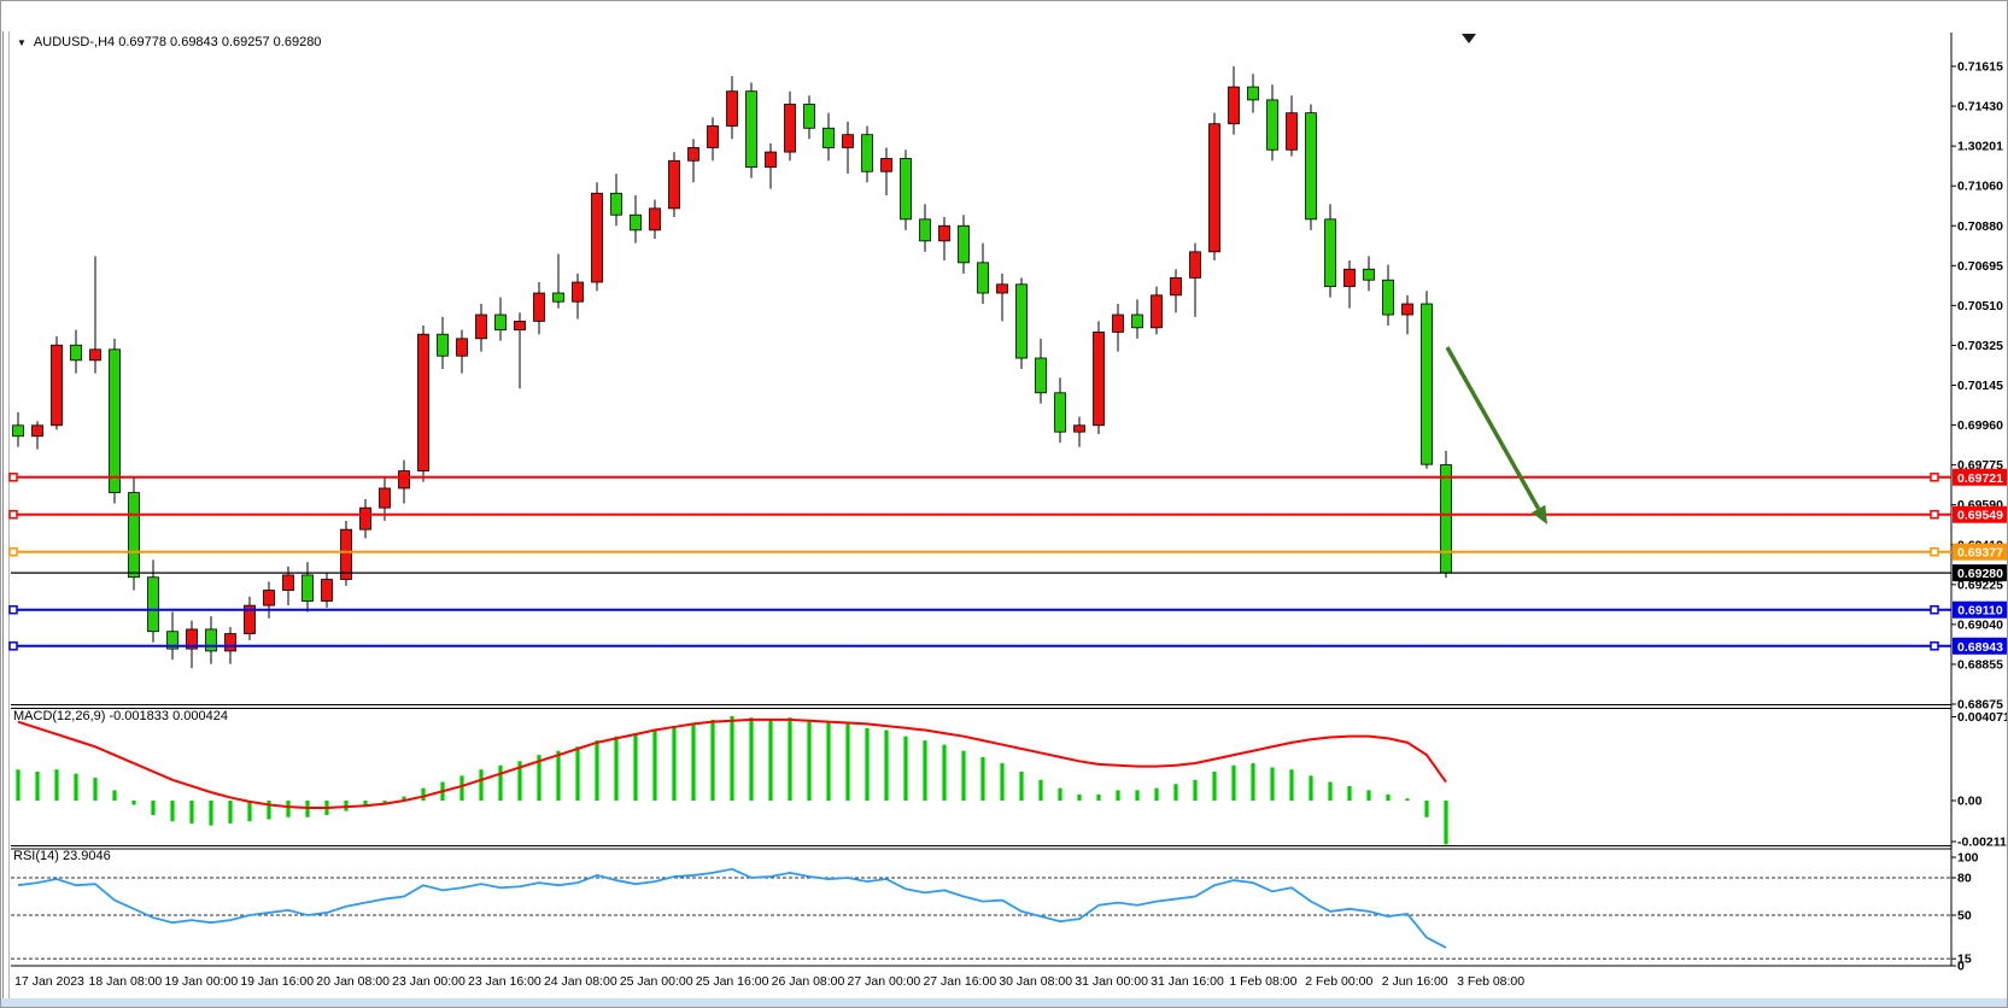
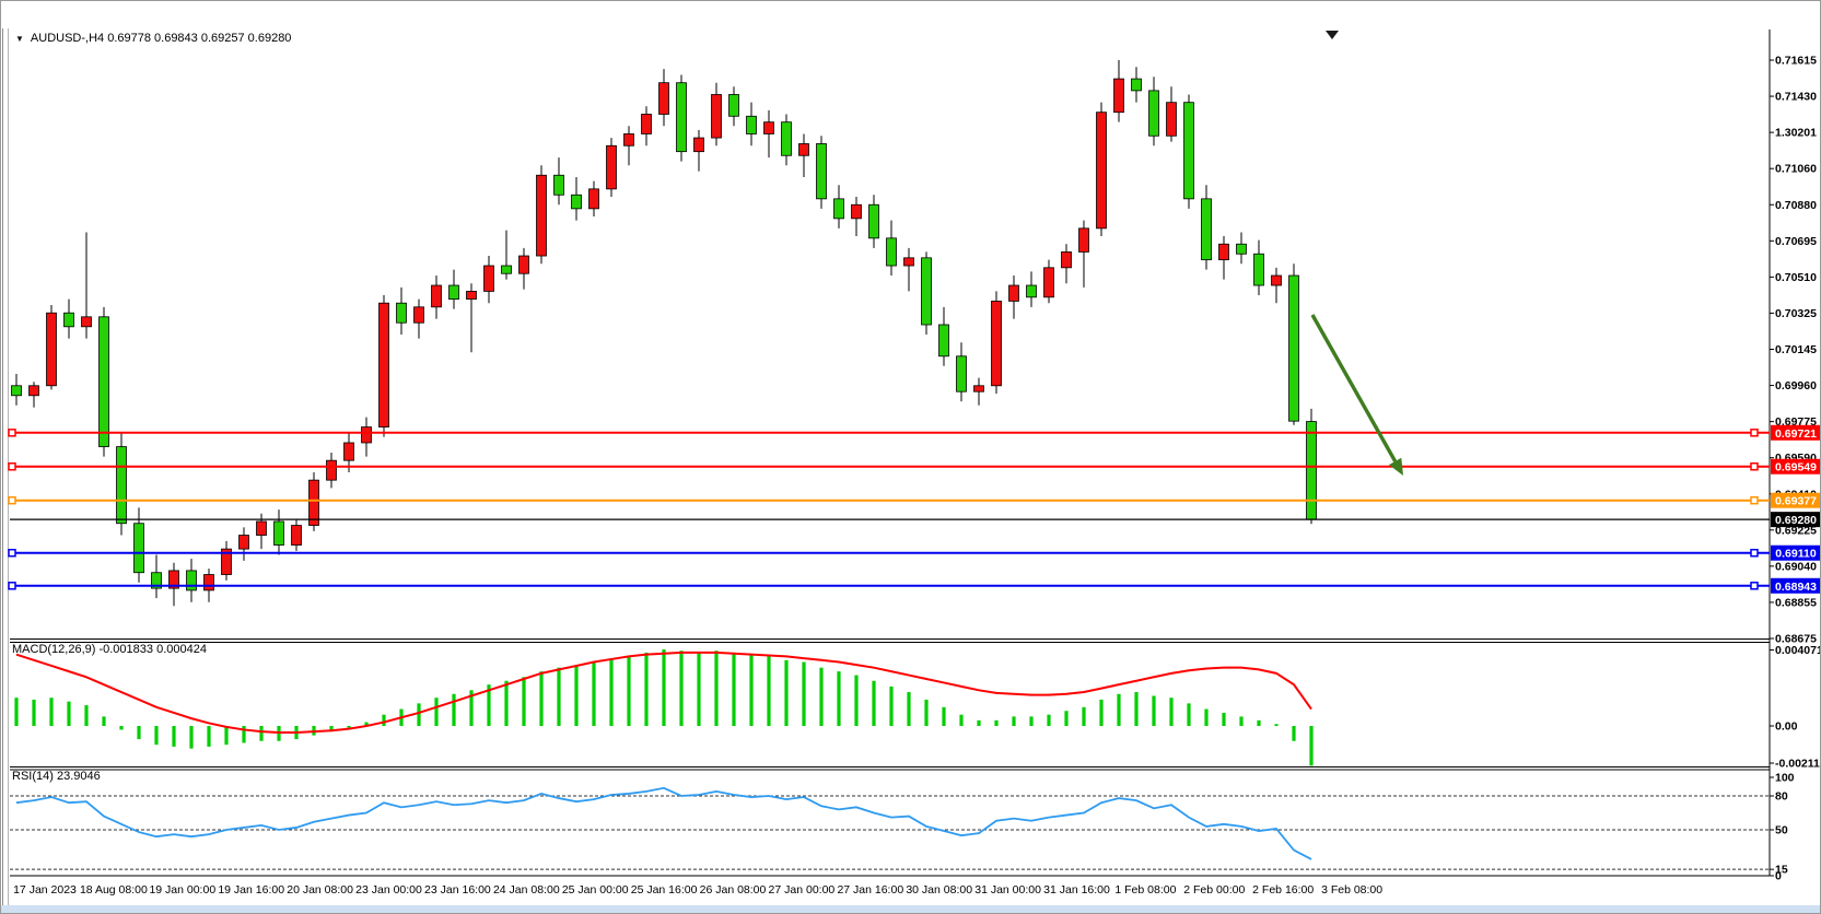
  0.71615
  0.71430
  1.30201
  0.71060
  0.70880
  0.70695
  0.70510
  0.70325
  0.70145
  0.69960
  0.69775
  0.69590
  0.69225
  0.69040
  0.68855
  0.68675
  0.69721
  0.69549
  0.69377
  0.69280
  0.69110
  0.68943
  0.004071
  0.00
  -0.00211
  100
  80
  50
  15
  0
  17 Jan 2023
- 18 Jan 08:00
+ 18 Aug 08:00
  19 Jan 00:00
  19 Jan 16:00
  20 Jan 08:00
  23 Jan 00:00
  23 Jan 16:00
  24 Jan 08:00
  25 Jan 00:00
  25 Jan 16:00
  26 Jan 08:00
  27 Jan 00:00
  27 Jan 16:00
  30 Jan 08:00
  31 Jan 00:00
  31 Jan 16:00
  1 Feb 08:00
  2 Feb 00:00
- 2 Jun 16:00
+ 2 Feb 16:00
  3 Feb 08:00
  ▼ AUDUSD-,H4 0.69778 0.69843 0.69257 0.69280
  MACD(12,26,9) -0.001833 0.000424
  RSI(14) 23.9046
